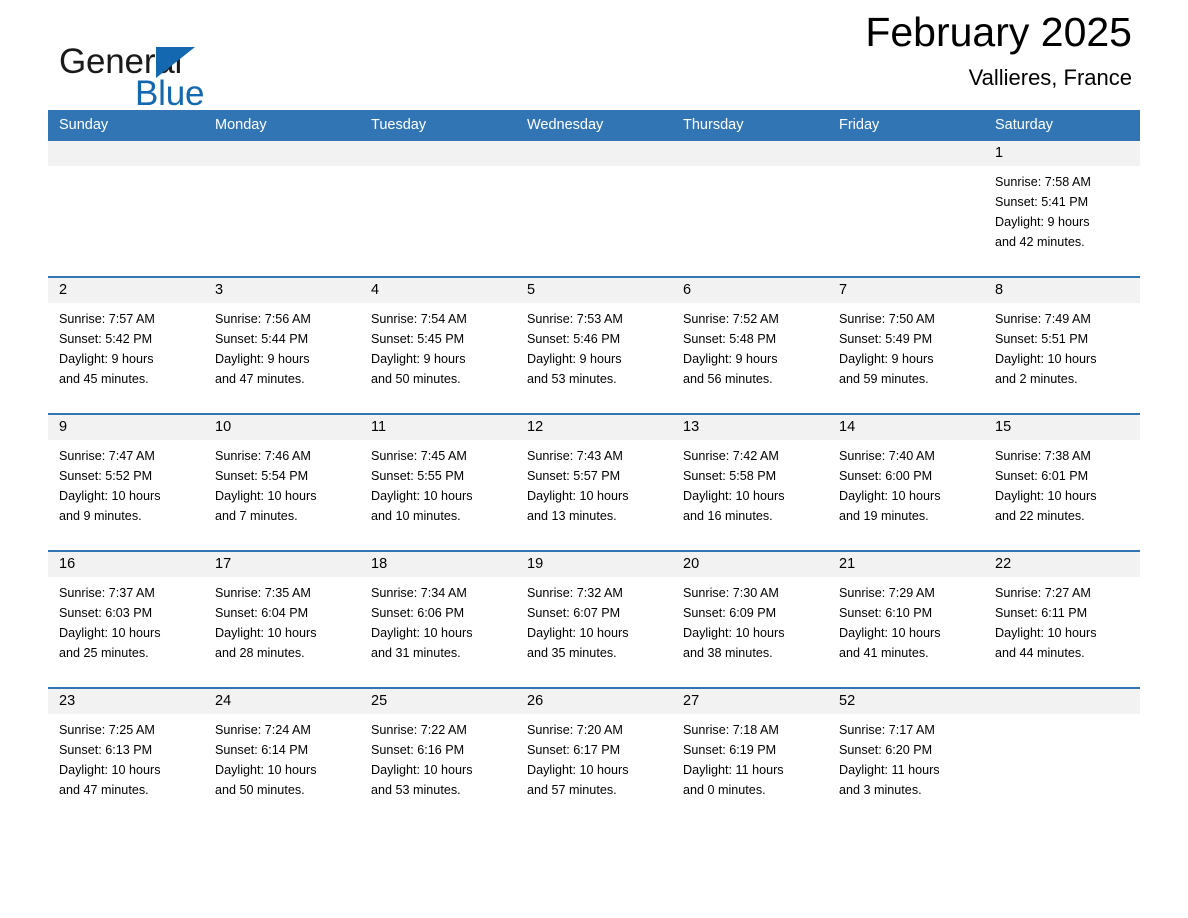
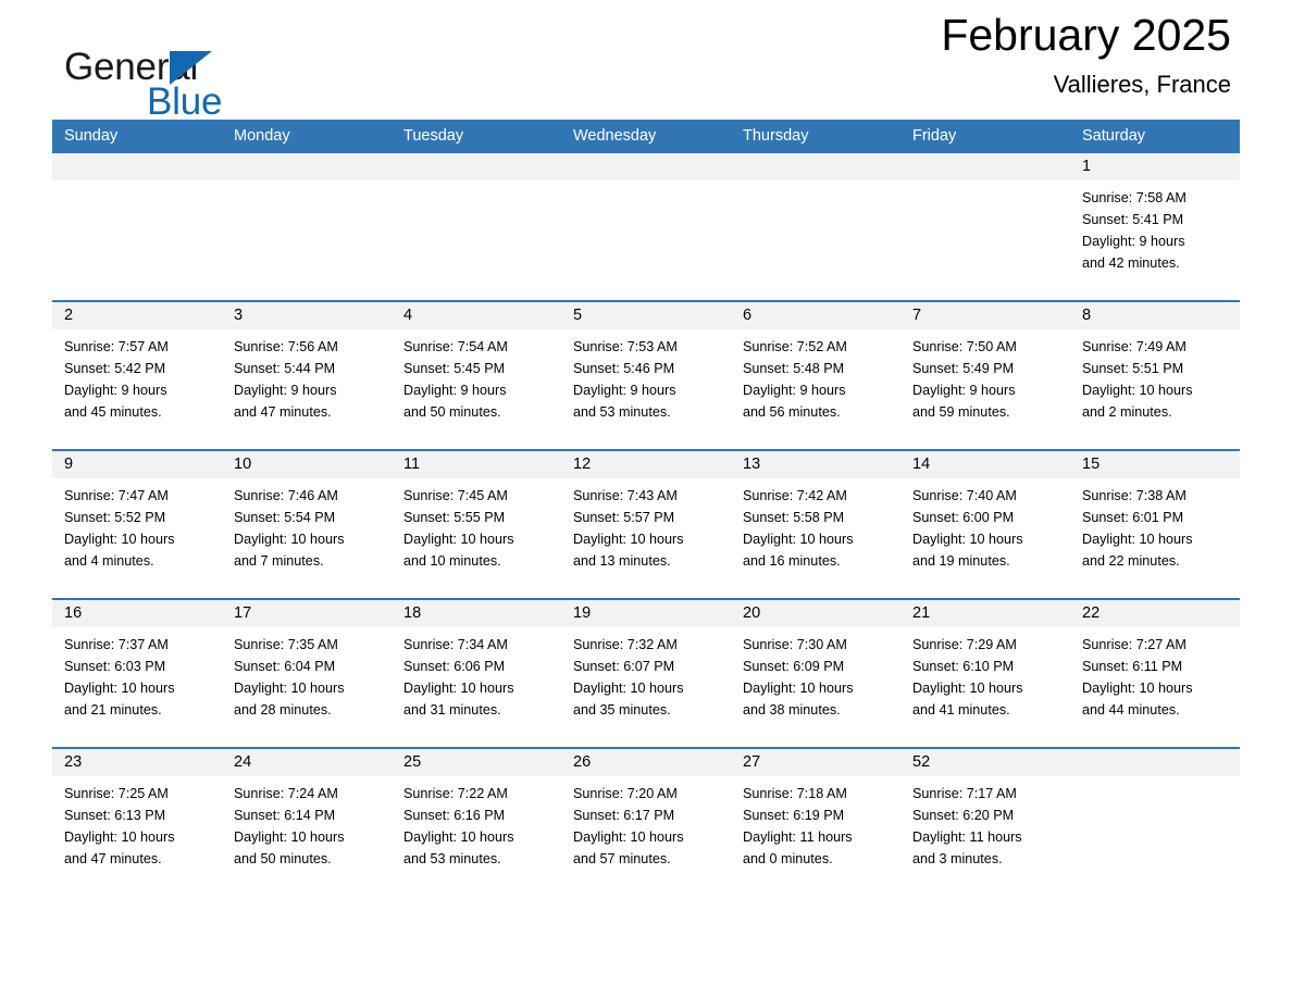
  General
  Blue
  February 2025
  Vallieres, France
  Sunday	Monday	Tuesday	Wednesday	Thursday	Friday	Saturday
  						1 Sunrise: 7:58 AM Sunset: 5:41 PM Daylight: 9 hours and 42 minutes.
  2 Sunrise: 7:57 AM Sunset: 5:42 PM Daylight: 9 hours and 45 minutes.	3 Sunrise: 7:56 AM Sunset: 5:44 PM Daylight: 9 hours and 47 minutes.	4 Sunrise: 7:54 AM Sunset: 5:45 PM Daylight: 9 hours and 50 minutes.	5 Sunrise: 7:53 AM Sunset: 5:46 PM Daylight: 9 hours and 53 minutes.	6 Sunrise: 7:52 AM Sunset: 5:48 PM Daylight: 9 hours and 56 minutes.	7 Sunrise: 7:50 AM Sunset: 5:49 PM Daylight: 9 hours and 59 minutes.	8 Sunrise: 7:49 AM Sunset: 5:51 PM Daylight: 10 hours and 2 minutes.
- 9 Sunrise: 7:47 AM Sunset: 5:52 PM Daylight: 10 hours and 9 minutes.	10 Sunrise: 7:46 AM Sunset: 5:54 PM Daylight: 10 hours and 7 minutes.	11 Sunrise: 7:45 AM Sunset: 5:55 PM Daylight: 10 hours and 10 minutes.	12 Sunrise: 7:43 AM Sunset: 5:57 PM Daylight: 10 hours and 13 minutes.	13 Sunrise: 7:42 AM Sunset: 5:58 PM Daylight: 10 hours and 16 minutes.	14 Sunrise: 7:40 AM Sunset: 6:00 PM Daylight: 10 hours and 19 minutes.	15 Sunrise: 7:38 AM Sunset: 6:01 PM Daylight: 10 hours and 22 minutes.
+ 9 Sunrise: 7:47 AM Sunset: 5:52 PM Daylight: 10 hours and 4 minutes.	10 Sunrise: 7:46 AM Sunset: 5:54 PM Daylight: 10 hours and 7 minutes.	11 Sunrise: 7:45 AM Sunset: 5:55 PM Daylight: 10 hours and 10 minutes.	12 Sunrise: 7:43 AM Sunset: 5:57 PM Daylight: 10 hours and 13 minutes.	13 Sunrise: 7:42 AM Sunset: 5:58 PM Daylight: 10 hours and 16 minutes.	14 Sunrise: 7:40 AM Sunset: 6:00 PM Daylight: 10 hours and 19 minutes.	15 Sunrise: 7:38 AM Sunset: 6:01 PM Daylight: 10 hours and 22 minutes.
- 16 Sunrise: 7:37 AM Sunset: 6:03 PM Daylight: 10 hours and 25 minutes.	17 Sunrise: 7:35 AM Sunset: 6:04 PM Daylight: 10 hours and 28 minutes.	18 Sunrise: 7:34 AM Sunset: 6:06 PM Daylight: 10 hours and 31 minutes.	19 Sunrise: 7:32 AM Sunset: 6:07 PM Daylight: 10 hours and 35 minutes.	20 Sunrise: 7:30 AM Sunset: 6:09 PM Daylight: 10 hours and 38 minutes.	21 Sunrise: 7:29 AM Sunset: 6:10 PM Daylight: 10 hours and 41 minutes.	22 Sunrise: 7:27 AM Sunset: 6:11 PM Daylight: 10 hours and 44 minutes.
+ 16 Sunrise: 7:37 AM Sunset: 6:03 PM Daylight: 10 hours and 21 minutes.	17 Sunrise: 7:35 AM Sunset: 6:04 PM Daylight: 10 hours and 28 minutes.	18 Sunrise: 7:34 AM Sunset: 6:06 PM Daylight: 10 hours and 31 minutes.	19 Sunrise: 7:32 AM Sunset: 6:07 PM Daylight: 10 hours and 35 minutes.	20 Sunrise: 7:30 AM Sunset: 6:09 PM Daylight: 10 hours and 38 minutes.	21 Sunrise: 7:29 AM Sunset: 6:10 PM Daylight: 10 hours and 41 minutes.	22 Sunrise: 7:27 AM Sunset: 6:11 PM Daylight: 10 hours and 44 minutes.
  23 Sunrise: 7:25 AM Sunset: 6:13 PM Daylight: 10 hours and 47 minutes.	24 Sunrise: 7:24 AM Sunset: 6:14 PM Daylight: 10 hours and 50 minutes.	25 Sunrise: 7:22 AM Sunset: 6:16 PM Daylight: 10 hours and 53 minutes.	26 Sunrise: 7:20 AM Sunset: 6:17 PM Daylight: 10 hours and 57 minutes.	27 Sunrise: 7:18 AM Sunset: 6:19 PM Daylight: 11 hours and 0 minutes.	52 Sunrise: 7:17 AM Sunset: 6:20 PM Daylight: 11 hours and 3 minutes.
